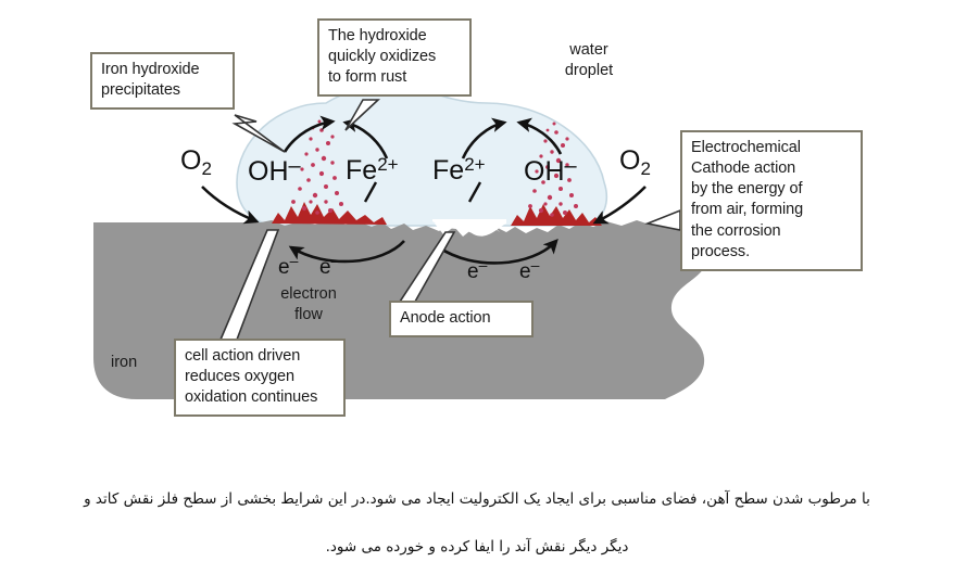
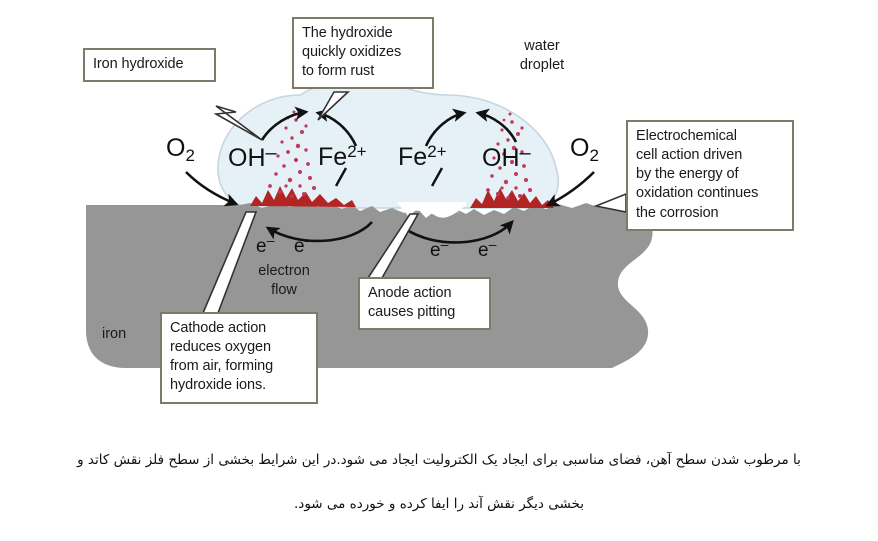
  Iron hydroxide
- precipitates
  The hydroxide
  quickly oxidizes
  to form rust
  Electrochemical
- Cathode action
+ cell action driven
  by the energy of
- from air, forming
+ oxidation continues
  the corrosion
- process.
- cell action driven
+ Cathode action
  reduces oxygen
- oxidation continues
+ from air, forming
+ hydroxide ions.
  Anode action
+ causes pitting
  water
  droplet
  iron
  electron
  flow
  O2
  O2
  OH–
  OH–
  Fe2+
  Fe2+
  e–
  e–
  e–
  e–
  با مرطوب شدن سطح آهن، فضای مناسبی برای ایجاد یک الکترولیت ایجاد می شود.در این شرایط بخشی از سطح فلز نقش کاتد و
- دیگر دیگر نقش آند را ایفا کرده و خورده می شود.
+ بخشی دیگر نقش آند را ایفا کرده و خورده می شود.
